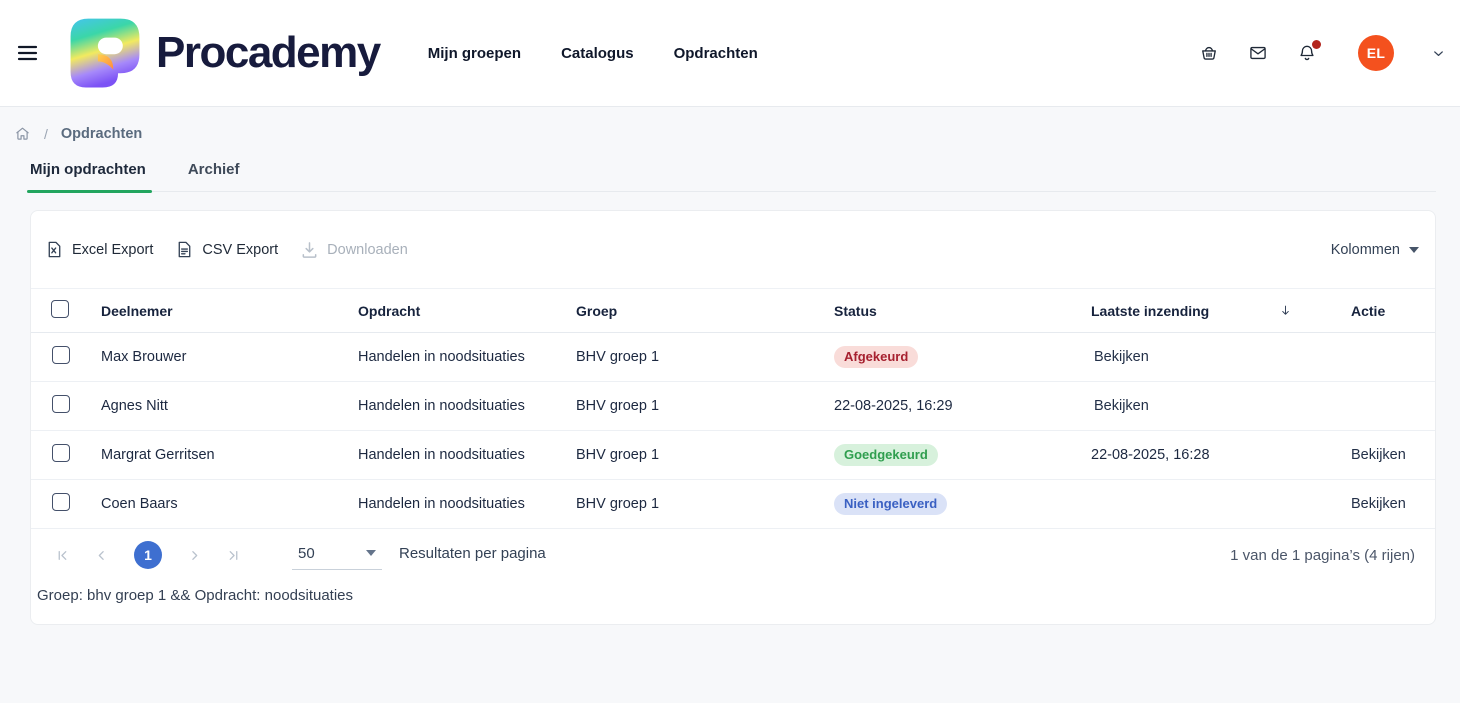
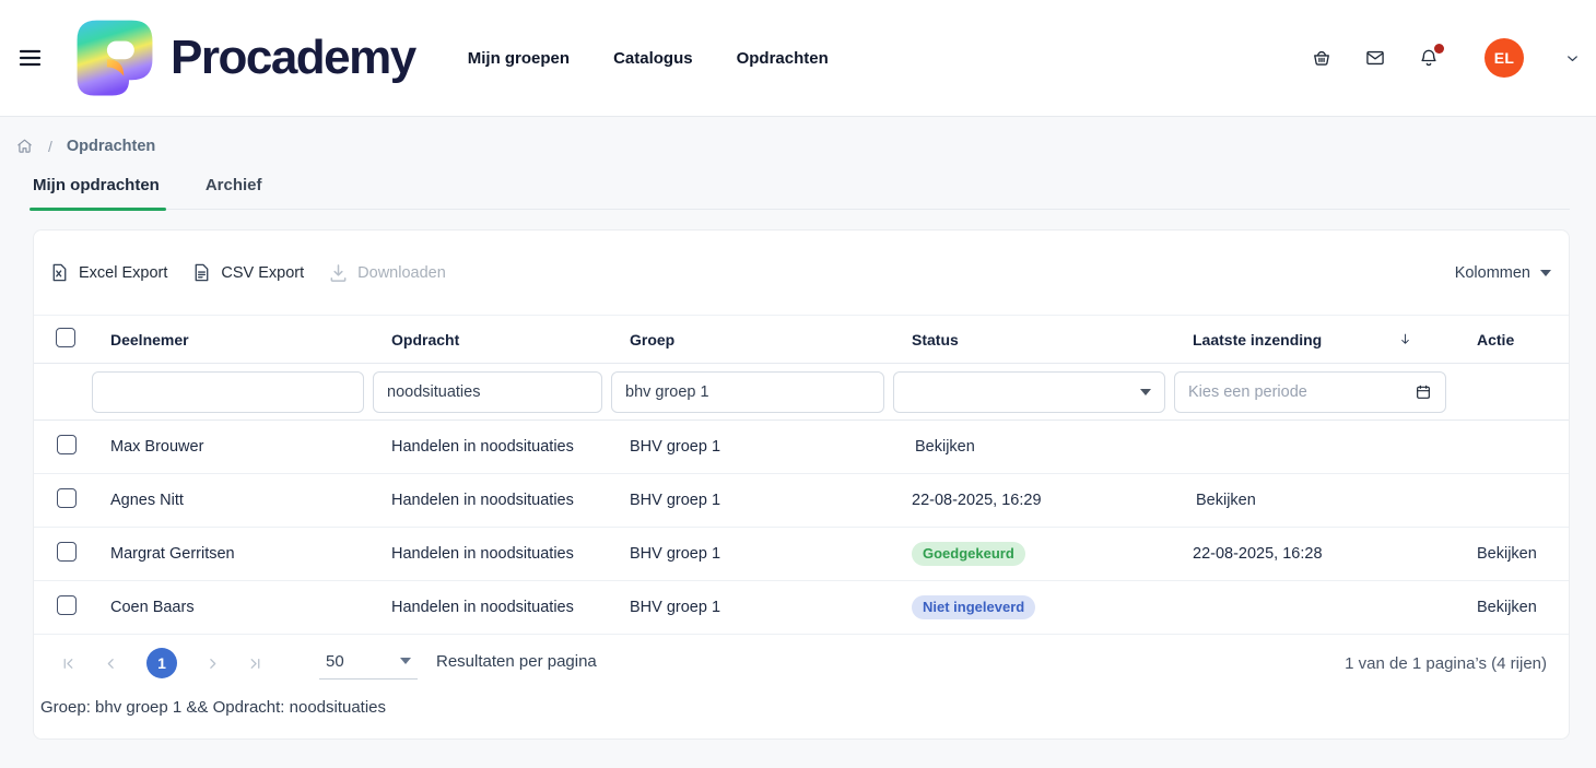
  Procademy
  Mijn groepen
  Catalogus
  Opdrachten
  EL
  /
  Opdrachten
  Mijn opdrachten
  Archief
  Excel Export
  CSV Export
  Downloaden
  Kolommen
  Deelnemer
  Opdracht
  Groep
  Status
  Laatste inzending
  Actie
+ noodsituaties
+ bhv groep 1
+ Kies een periode
  Max Brouwer
  Handelen in noodsituaties
  BHV groep 1
- Afgekeurd
  Bekijken
  Agnes Nitt
  Handelen in noodsituaties
  BHV groep 1
  22-08-2025, 16:29
  Bekijken
  Margrat Gerritsen
  Handelen in noodsituaties
  BHV groep 1
  Goedgekeurd
  22-08-2025, 16:28
  Bekijken
  Coen Baars
  Handelen in noodsituaties
  BHV groep 1
  Niet ingeleverd
  Bekijken
  1
  50
  Resultaten per pagina
  1 van de 1 pagina’s (4 rijen)
  Groep: bhv groep 1 && Opdracht: noodsituaties
